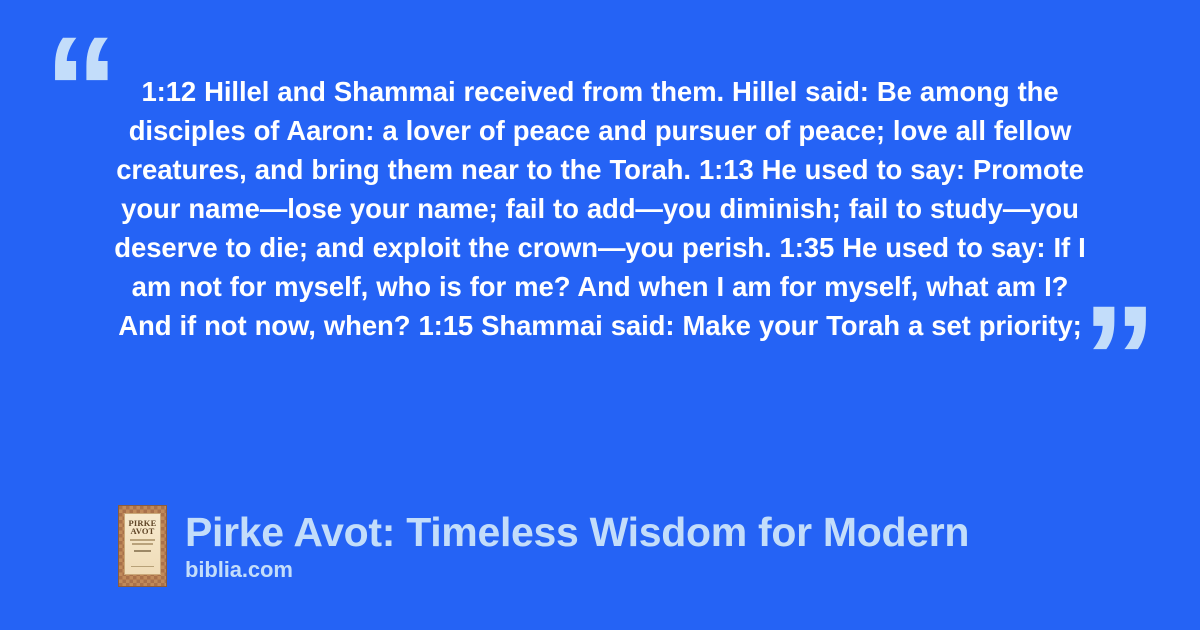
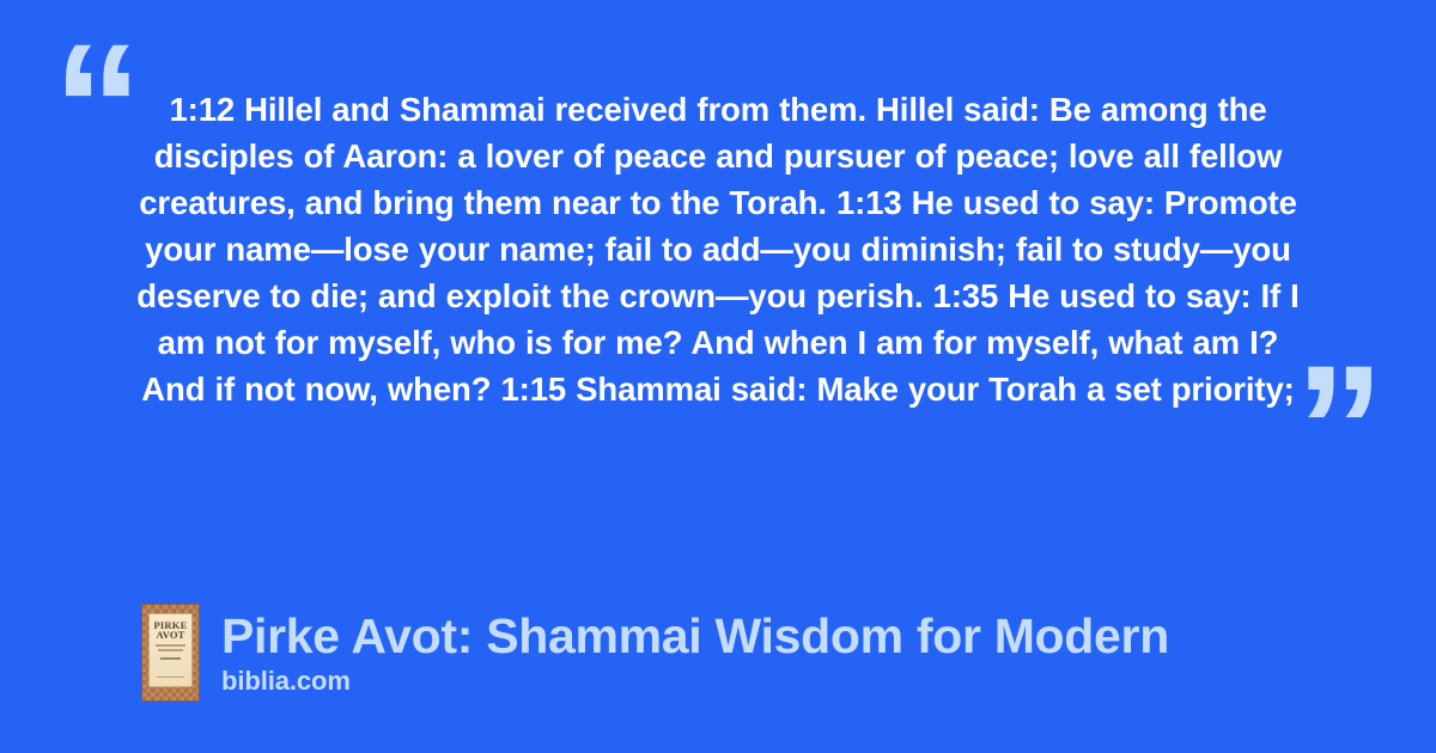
  “
  1:12 Hillel and Shammai received from them. Hillel said: Be among the disciples of Aaron: a lover of peace and pursuer of peace; love all fellow creatures, and bring them near to the Torah. 1:13 He used to say: Promote your name—lose your name; fail to add—you diminish; fail to study—you deserve to die; and exploit the crown—you perish. 1:35 He used to say: If I am not for myself, who is for me? And when I am for myself, what am I? And if not now, when? 1:15 Shammai said: Make your Torah a set priority;
  ”
  PIRKE
  AVOT
- Pirke Avot: Timeless Wisdom for Modern
+ Pirke Avot: Shammai Wisdom for Modern
  biblia.com
